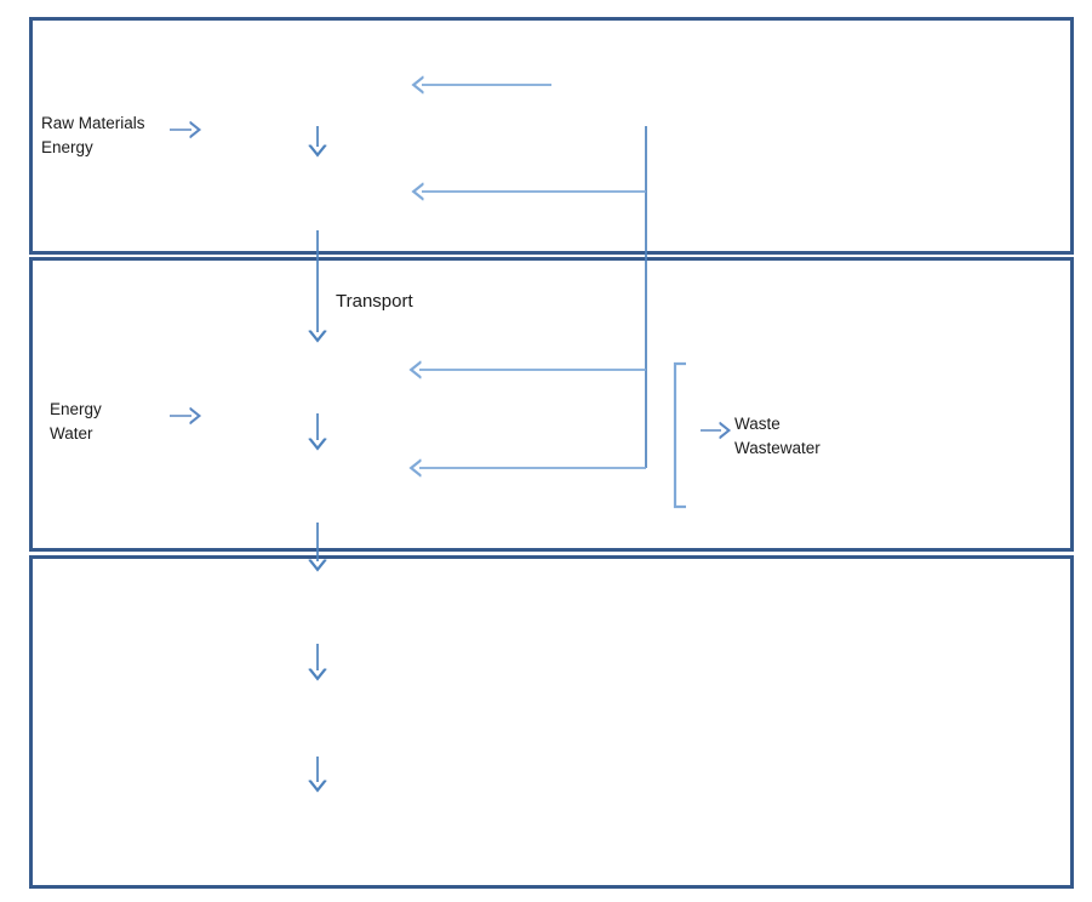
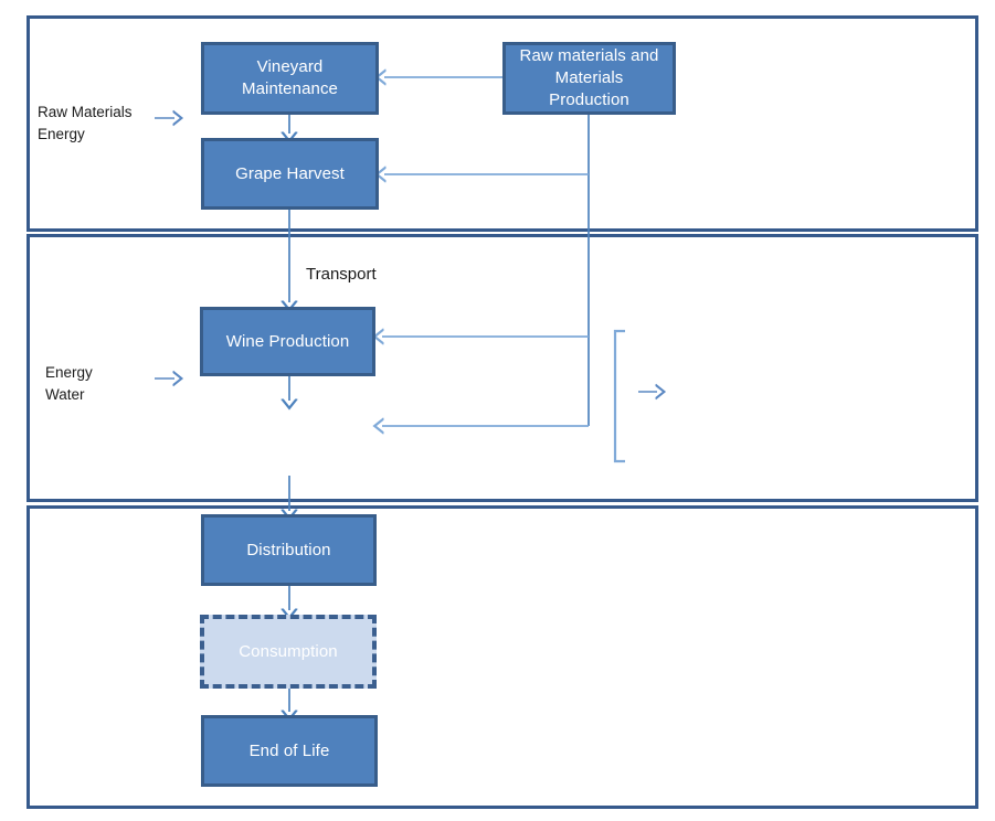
+ Vineyard
+ Maintenance
+ Grape Harvest
+ Raw materials and
+ Materials
+ Production
+ Wine Production
+ Distribution
+ Consumption
+ End of Life
  Raw Materials
  Energy
  Energy
  Water
- Waste
- Wastewater
  Transport
